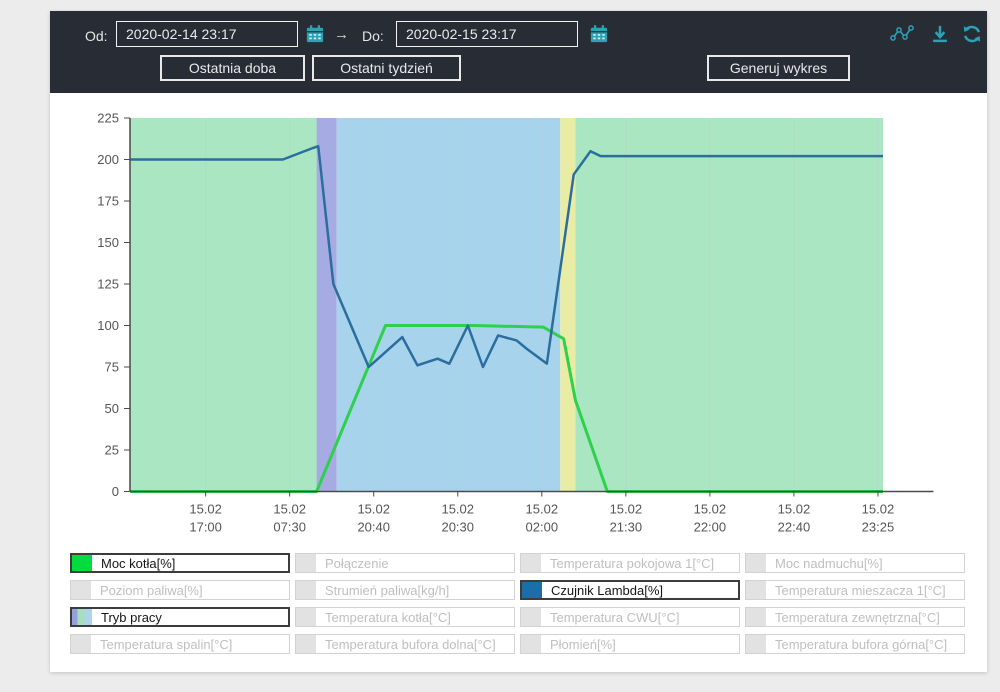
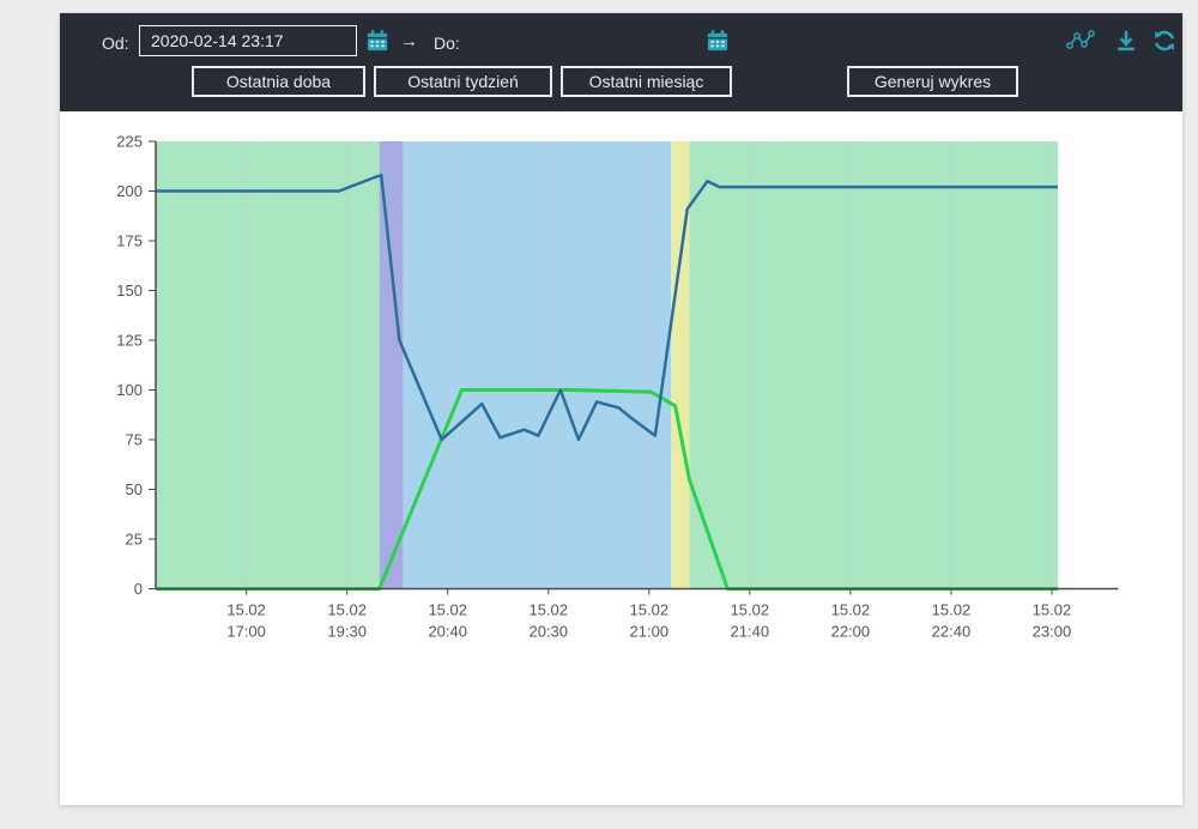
  Od:
  2020-02-14 23:17
  →
  Do:
- 2020-02-15 23:17
  Ostatnia doba
  Ostatni tydzień
+ Ostatni miesiąc
  Generuj wykres
  0
  25
  50
  75
  100
  125
  150
  175
  200
  225
  15.02
  17:00
  15.02
- 07:30
+ 19:30
  15.02
  20:40
  15.02
  20:30
  15.02
- 02:00
+ 21:00
  15.02
- 21:30
+ 21:40
  15.02
  22:00
  15.02
  22:40
  15.02
- 23:25
+ 23:00
- Moc kotła[%]
- Połączenie
- Temperatura pokojowa 1[°C]
- Moc nadmuchu[%]
- Poziom paliwa[%]
- Strumień paliwa[kg/h]
- Czujnik Lambda[%]
- Temperatura mieszacza 1[°C]
- Tryb pracy
- Temperatura kotła[°C]
- Temperatura CWU[°C]
- Temperatura zewnętrzna[°C]
- Temperatura spalin[°C]
- Temperatura bufora dolna[°C]
- Płomień[%]
- Temperatura bufora górna[°C]
